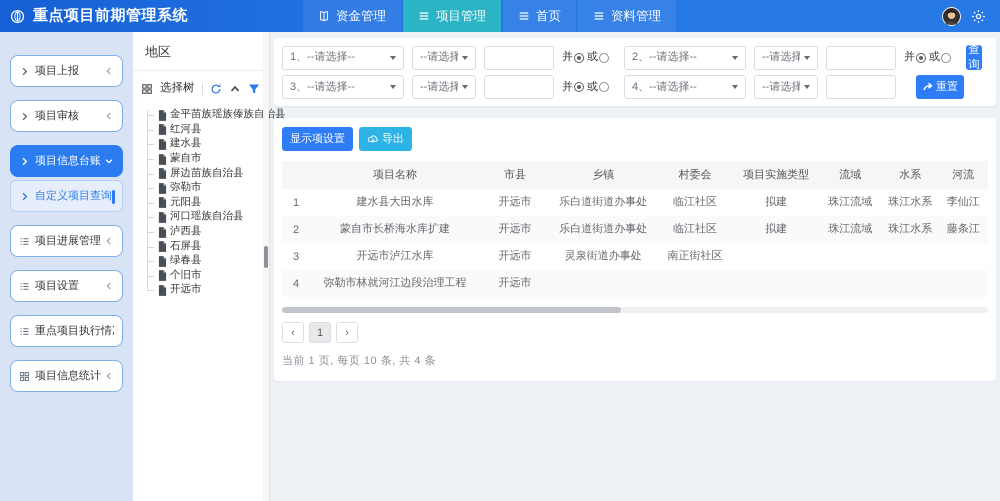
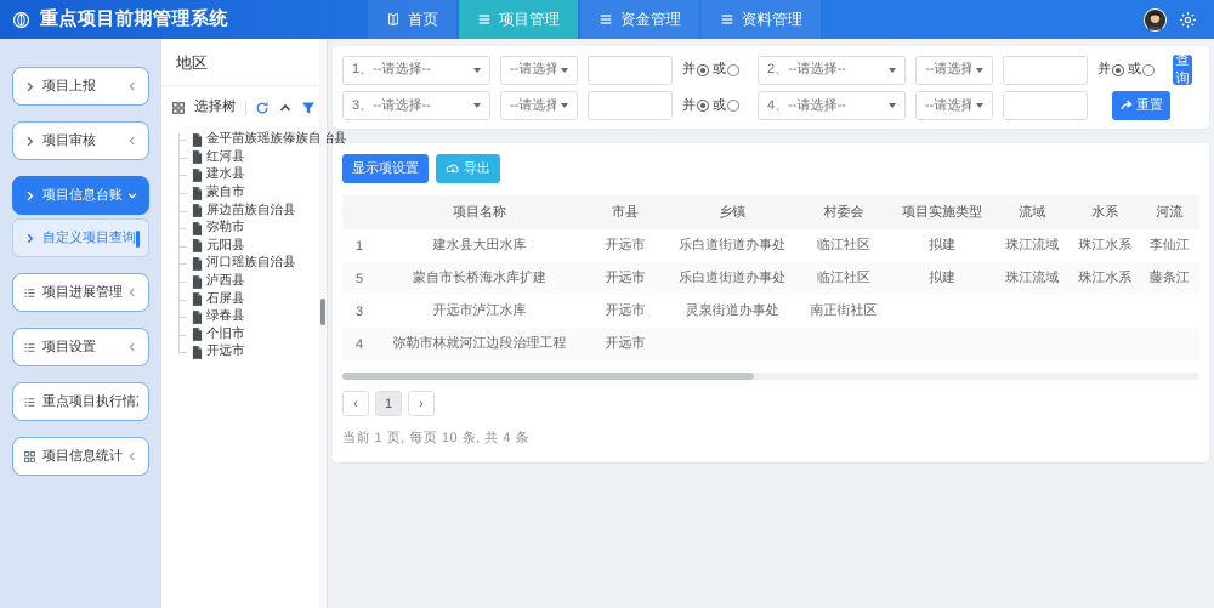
  重点项目前期管理系统
- 资金管理
+ 首页
  项目管理
- 首页
+ 资金管理
  资料管理
  项目上报
  项目审核
  项目信息台账
  自定义项目查询
  项目进展管理
  项目设置
  重点项目执行情
  项目信息统计
  地区
  选择树
  金平苗族瑶族傣族自治县
  红河县
  建水县
  蒙自市
  屏边苗族自治县
  弥勒市
  元阳县
  河口瑶族自治县
  泸西县
  石屏县
  绿春县
  个旧市
  开远市
  1、--请选择--
  --请选择
  并
  或
  2、--请选择--
  --请选择
  并
  或
  查询
  3、--请选择--
  --请选择
  并
  或
  4、--请选择--
  --请选择
  重置
  显示项设置
  导出
  	项目名称	市县	乡镇	村委会	项目实施类型	流域	水系	河流
  1	建水县大田水库	开远市	乐白道街道办事处	临江社区	拟建	珠江流域	珠江水系	李仙江
- 2	蒙自市长桥海水库扩建	开远市	乐白道街道办事处	临江社区	拟建	珠江流域	珠江水系	藤条江
+ 5	蒙自市长桥海水库扩建	开远市	乐白道街道办事处	临江社区	拟建	珠江流域	珠江水系	藤条江
  3	开远市泸江水库	开远市	灵泉街道办事处	南正街社区
  4	弥勒市林就河江边段治理工程	开远市
  ‹
  1
  ›
  当前 1 页, 每页 10 条, 共 4 条
